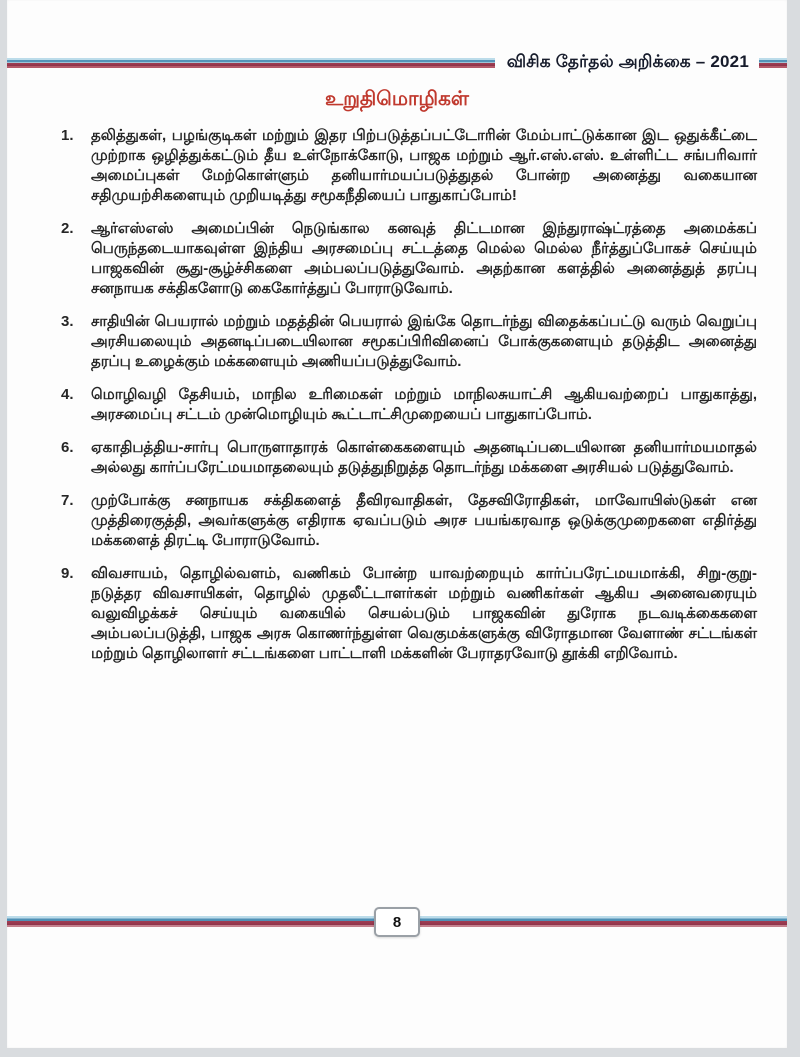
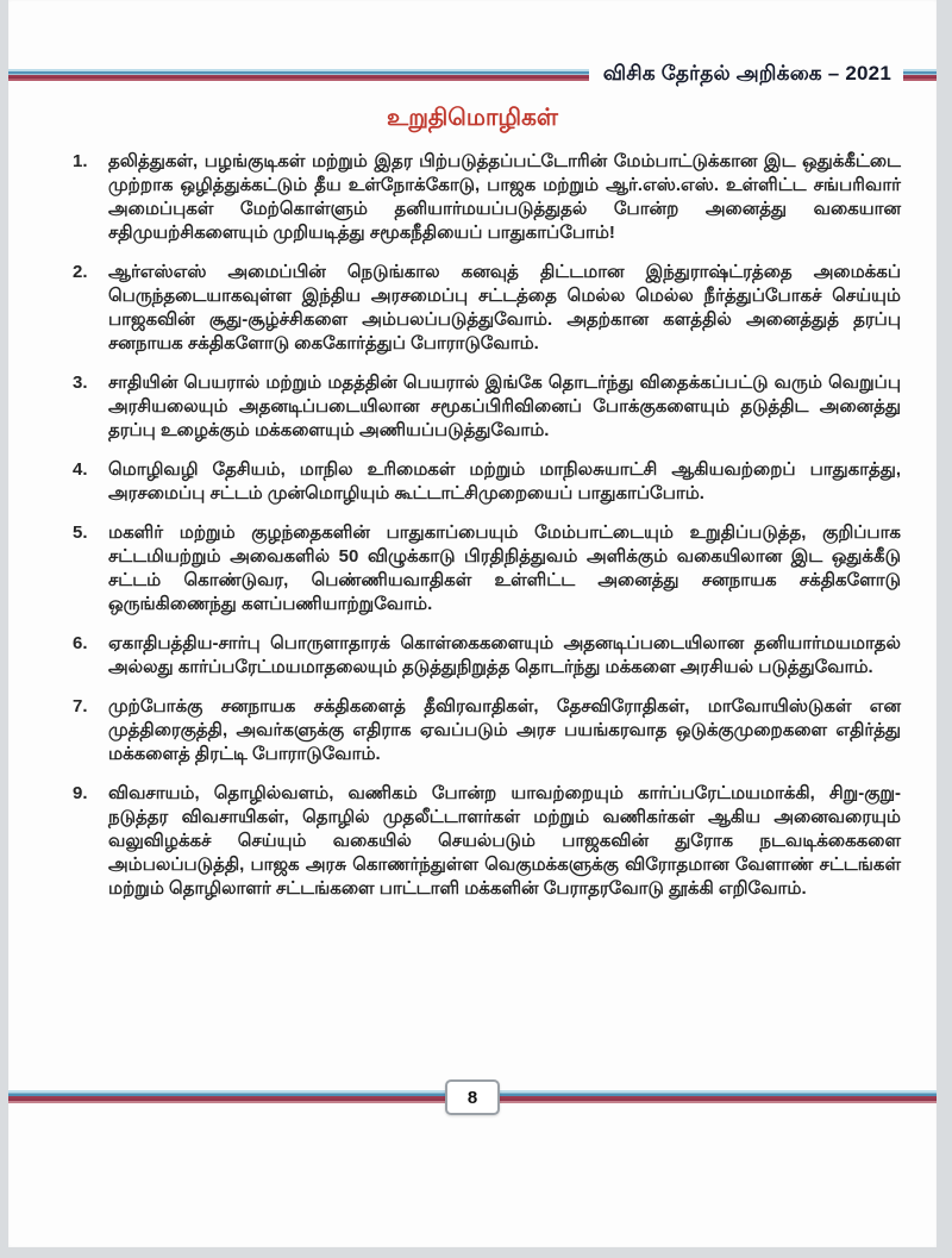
  விசிக தேர்தல் அறிக்கை – 2021
  உறுதிமொழிகள்
  1.
  தலித்துகள், பழங்குடிகள் மற்றும் இதர பிற்படுத்தப்பட்டோரின் மேம்பாட்டுக்கான இட ஒதுக்கீட்டை முற்றாக ஒழித்துக்கட்டும் தீய உள்நோக்கோடு, பாஜக மற்றும் ஆர்.எஸ்.எஸ். உள்ளிட்ட சங்பரிவார் அமைப்புகள் மேற்கொள்ளும் தனியார்மயப்படுத்துதல் போன்ற அனைத்து வகையான சதிமுயற்சிகளையும் முறியடித்து சமூகநீதியைப் பாதுகாப்போம்!
  2.
  ஆர்எஸ்எஸ் அமைப்பின் நெடுங்கால கனவுத் திட்டமான இந்துராஷ்ட்ரத்தை அமைக்கப் பெருந்தடையாகவுள்ள இந்திய அரசமைப்பு சட்டத்தை மெல்ல மெல்ல நீர்த்துப்போகச் செய்யும் பாஜகவின் சூது-சூழ்ச்சிகளை அம்பலப்படுத்துவோம். அதற்கான களத்தில் அனைத்துத் தரப்பு சனநாயக சக்திகளோடு கைகோர்த்துப் போராடுவோம்.
  3.
  சாதியின் பெயரால் மற்றும் மதத்தின் பெயரால் இங்கே தொடர்ந்து விதைக்கப்பட்டு வரும் வெறுப்பு அரசியலையும் அதனடிப்படையிலான சமூகப்பிரிவினைப் போக்குகளையும் தடுத்திட அனைத்து தரப்பு உழைக்கும் மக்களையும் அணியப்படுத்துவோம்.
  4.
  மொழிவழி தேசியம், மாநில உரிமைகள் மற்றும் மாநிலசுயாட்சி ஆகியவற்றைப் பாதுகாத்து, அரசமைப்பு சட்டம் முன்மொழியும் கூட்டாட்சிமுறையைப் பாதுகாப்போம்.
+ 5.
+ மகளிர் மற்றும் குழந்தைகளின் பாதுகாப்பையும் மேம்பாட்டையும் உறுதிப்படுத்த, குறிப்பாக சட்டமியற்றும் அவைகளில் 50 விழுக்காடு பிரதிநித்துவம் அளிக்கும் வகையிலான இட ஒதுக்கீடு சட்டம் கொண்டுவர, பெண்ணியவாதிகள் உள்ளிட்ட அனைத்து சனநாயக சக்திகளோடு ஒருங்கிணைந்து களப்பணியாற்றுவோம்.
  6.
  ஏகாதிபத்திய-சார்பு பொருளாதாரக் கொள்கைகளையும் அதனடிப்படையிலான தனியார்மயமாதல் அல்லது கார்ப்பரேட்மயமாதலையும் தடுத்துநிறுத்த தொடர்ந்து மக்களை அரசியல் படுத்துவோம்.
  7.
  முற்போக்கு சனநாயக சக்திகளைத் தீவிரவாதிகள், தேசவிரோதிகள், மாவோயிஸ்டுகள் என முத்திரைகுத்தி, அவர்களுக்கு எதிராக ஏவப்படும் அரச பயங்கரவாத ஒடுக்குமுறைகளை எதிர்த்து மக்களைத் திரட்டி போராடுவோம்.
  9.
  விவசாயம், தொழில்வளம், வணிகம் போன்ற யாவற்றையும் கார்ப்பரேட்மயமாக்கி, சிறு-குறு-நடுத்தர விவசாயிகள், தொழில் முதலீட்டாளர்கள் மற்றும் வணிகர்கள் ஆகிய அனைவரையும் வலுவிழக்கச் செய்யும் வகையில் செயல்படும் பாஜகவின் துரோக நடவடிக்கைகளை அம்பலப்படுத்தி, பாஜக அரசு கொணர்ந்துள்ள வெகுமக்களுக்கு விரோதமான வேளாண் சட்டங்கள் மற்றும் தொழிலாளர் சட்டங்களை பாட்டாளி மக்களின் பேராதரவோடு தூக்கி எறிவோம்.
  8
